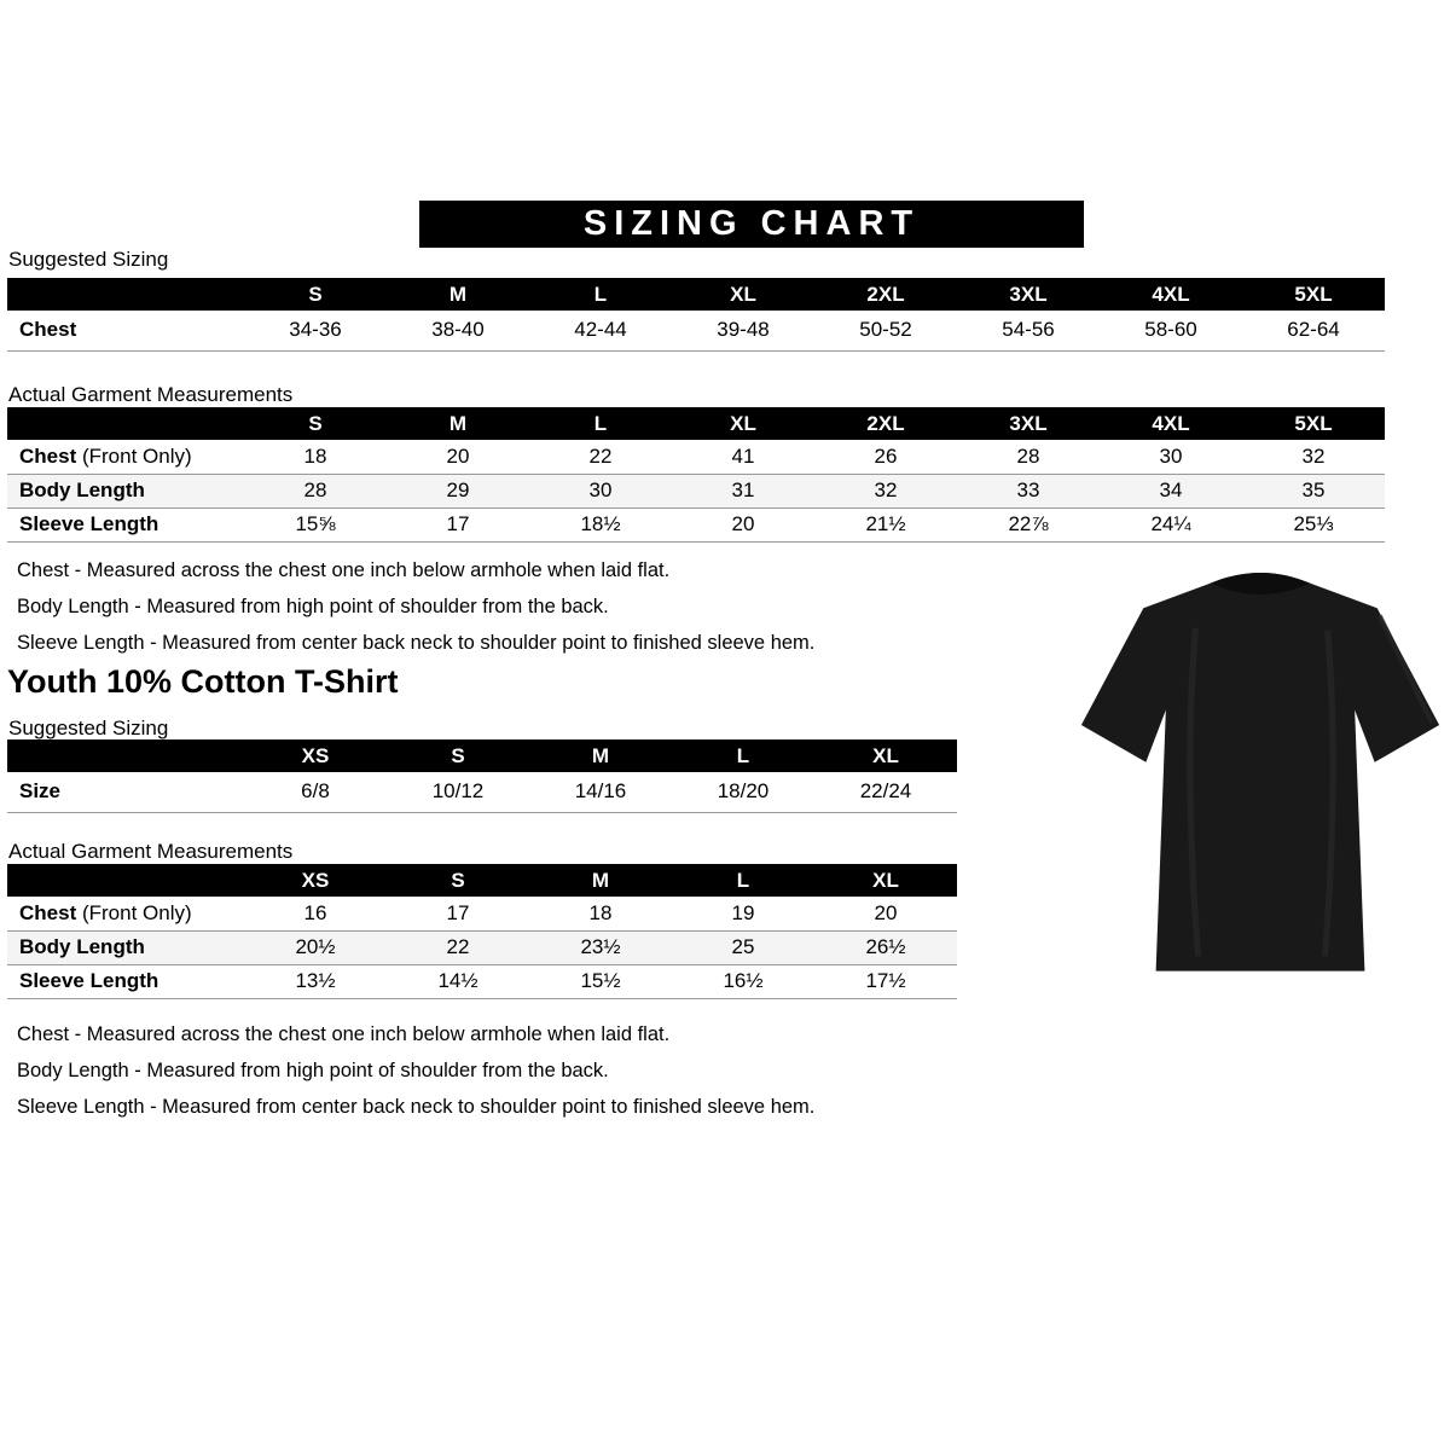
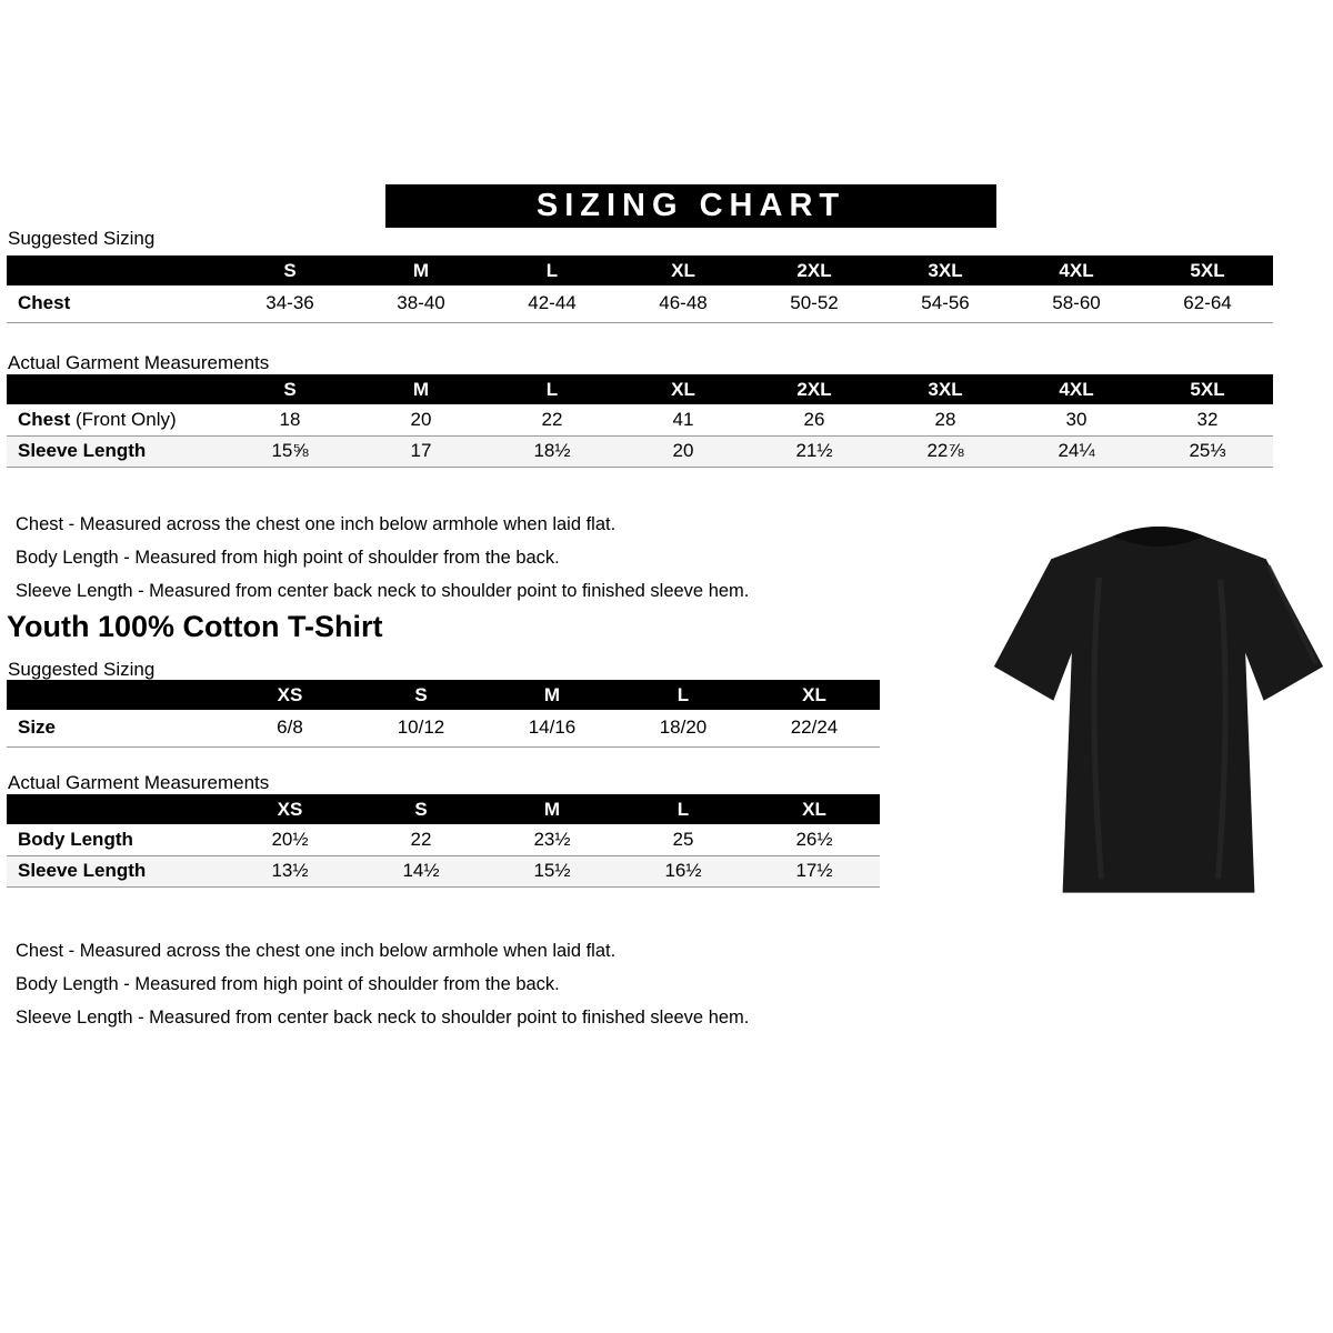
  SIZING CHART
  Suggested Sizing
  	S	M	L	XL	2XL	3XL	4XL	5XL
- Chest	34-36	38-40	42-44	39-48	50-52	54-56	58-60	62-64
+ Chest	34-36	38-40	42-44	46-48	50-52	54-56	58-60	62-64
  Actual Garment Measurements
  	S	M	L	XL	2XL	3XL	4XL	5XL
  Chest (Front Only)	18	20	22	41	26	28	30	32
- Body Length	28	29	30	31	32	33	34	35
  Sleeve Length	15⅝	17	18½	20	21½	22⅞	24¼	25⅓
  Chest - Measured across the chest one inch below armhole when laid flat.
  Body Length - Measured from high point of shoulder from the back.
  Sleeve Length - Measured from center back neck to shoulder point to finished sleeve hem.
- Youth 10% Cotton T-Shirt
+ Youth 100% Cotton T-Shirt
  Suggested Sizing
  	XS	S	M	L	XL
  Size	6/8	10/12	14/16	18/20	22/24
  Actual Garment Measurements
  	XS	S	M	L	XL
- Chest (Front Only)	16	17	18	19	20
  Body Length	20½	22	23½	25	26½
  Sleeve Length	13½	14½	15½	16½	17½
  Chest - Measured across the chest one inch below armhole when laid flat.
  Body Length - Measured from high point of shoulder from the back.
  Sleeve Length - Measured from center back neck to shoulder point to finished sleeve hem.
